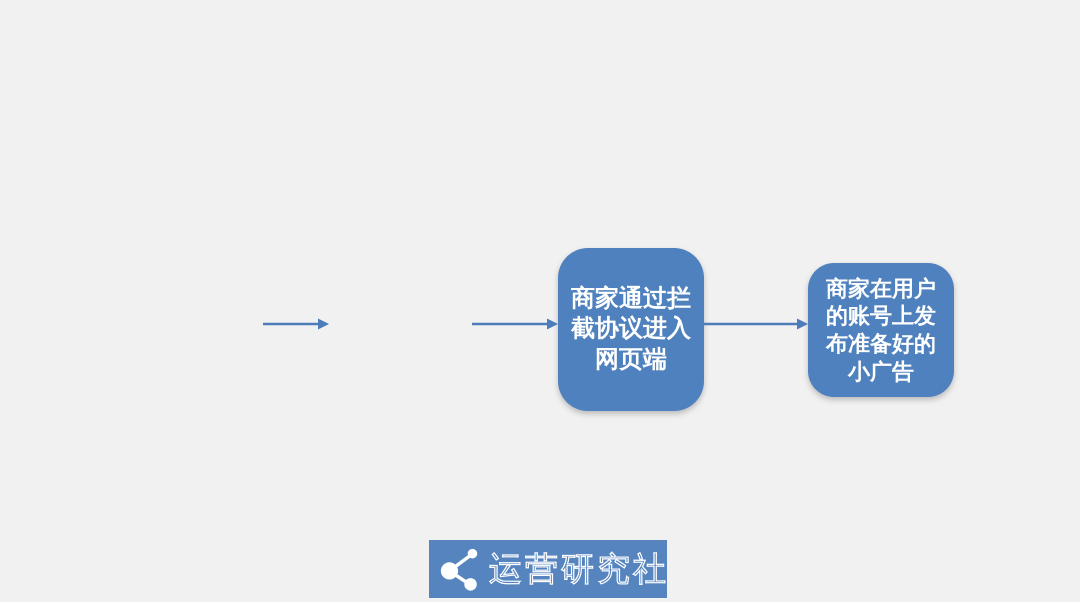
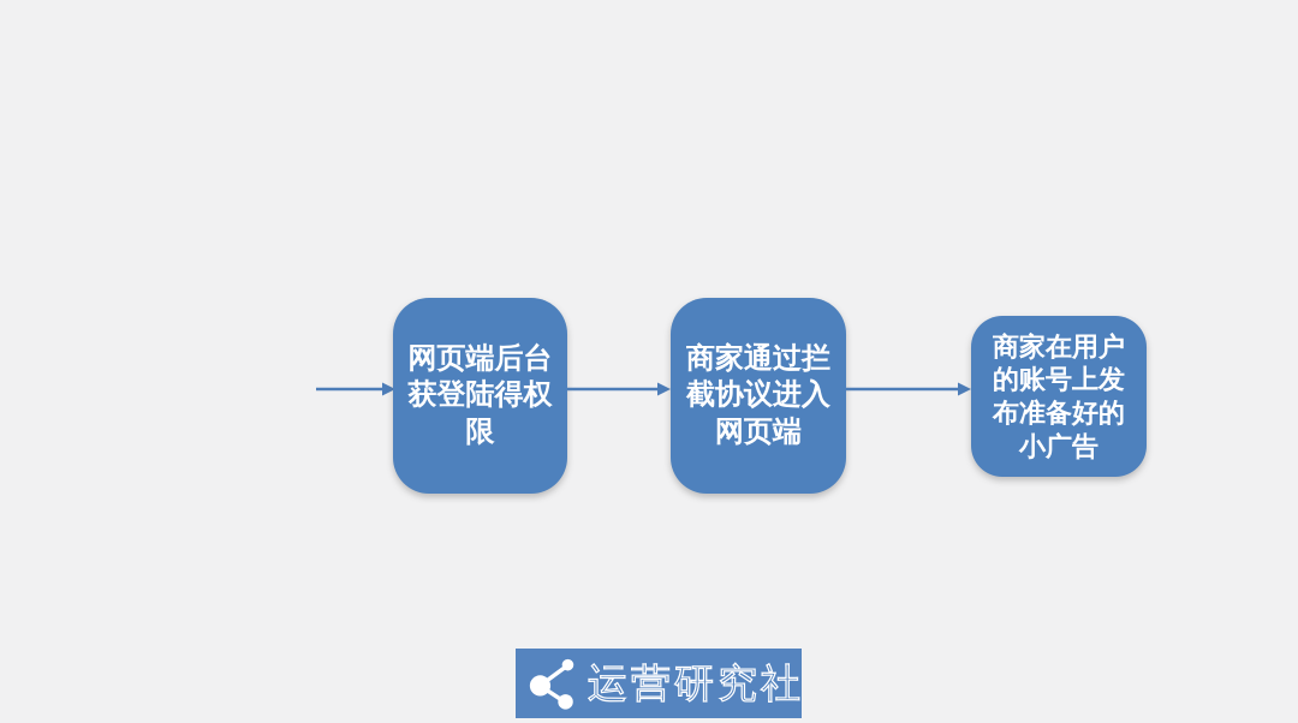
+ 网页端后台获登陆得权限
  商家通过拦截协议进入网页端
  商家在用户的账号上发布准备好的小广告
  运营研究社
